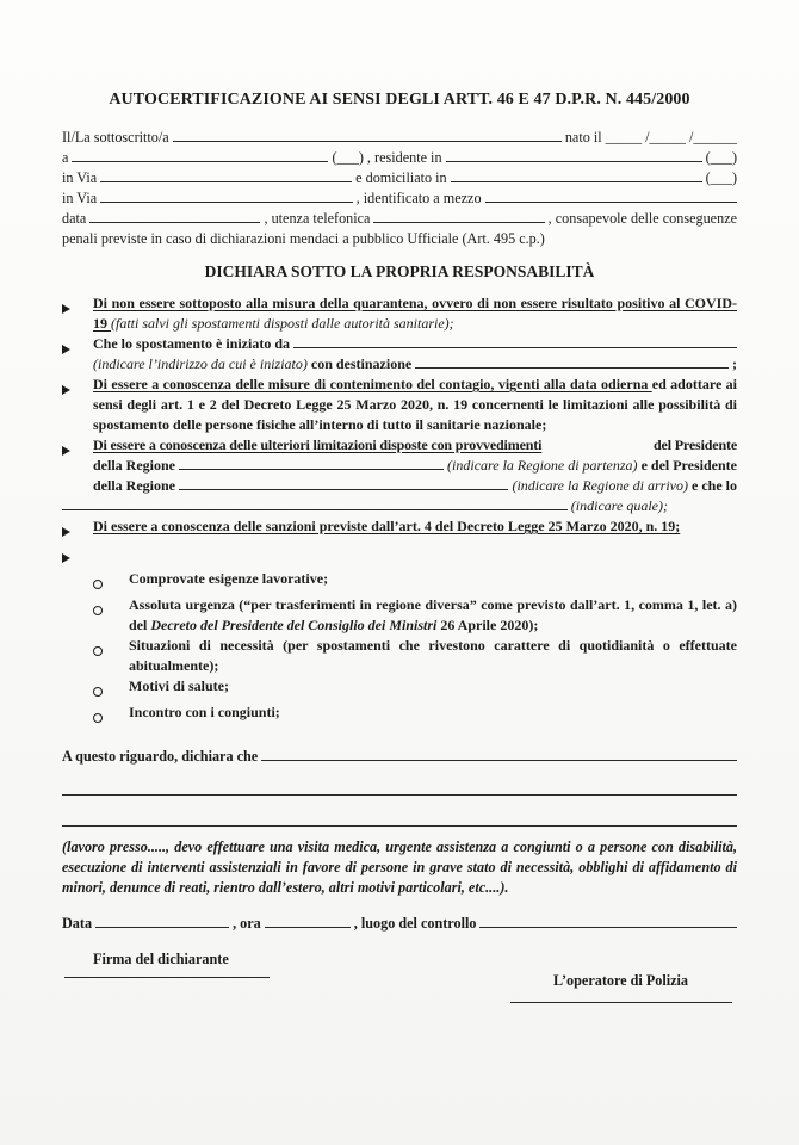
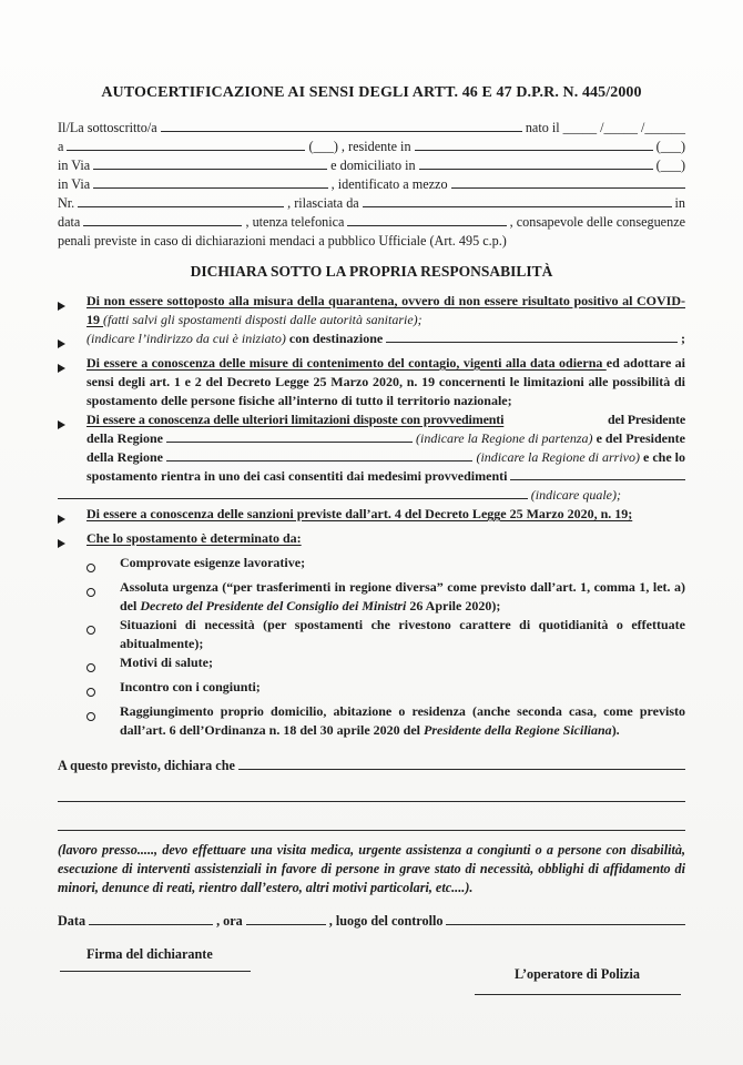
  AUTOCERTIFICAZIONE AI SENSI DEGLI ARTT. 46 E 47 D.P.R. N. 445/2000
  Il/La sottoscritto/a
  nato il
  _____ /_____ /______
  a
  (___) , residente in
  (___)
  in Via
  e domiciliato in
  (___)
  in Via
  , identificato a mezzo
+ Nr.
+ , rilasciata da
+ in
  data
  , utenza telefonica
  , consapevole delle conseguenze
  penali previste in caso di dichiarazioni mendaci a pubblico Ufficiale (Art. 495 c.p.)
  DICHIARA SOTTO LA PROPRIA RESPONSABILITÀ
  Di non essere sottoposto alla misura della quarantena, ovvero di non essere risultato positivo al COVID-19 (fatti salvi gli spostamenti disposti dalle autorità sanitarie);
- Che lo spostamento è iniziato da
  (indicare l’indirizzo da cui è iniziato)
  con destinazione
  ;
- Di essere a conoscenza delle misure di contenimento del contagio, vigenti alla data odierna ed adottare ai sensi degli art. 1 e 2 del Decreto Legge 25 Marzo 2020, n. 19 concernenti le limitazioni alle possibilità di spostamento delle persone fisiche all’interno di tutto il sanitarie nazionale;
+ Di essere a conoscenza delle misure di contenimento del contagio, vigenti alla data odierna ed adottare ai sensi degli art. 1 e 2 del Decreto Legge 25 Marzo 2020, n. 19 concernenti le limitazioni alle possibilità di spostamento delle persone fisiche all’interno di tutto il territorio nazionale;
  Di essere a conoscenza delle ulteriori limitazioni disposte con provvedimenti
  del Presidente
  della Regione
  (indicare la Regione di partenza)
  e del Presidente
  della Regione
  (indicare la Regione di arrivo)
  e che lo
+ spostamento rientra in uno dei casi consentiti dai medesimi provvedimenti
  (indicare quale);
  Di essere a conoscenza delle sanzioni previste dall’art. 4 del Decreto Legge 25 Marzo 2020, n. 19;
+ Che lo spostamento è determinato da:
  Comprovate esigenze lavorative;
  Assoluta urgenza (“per trasferimenti in regione diversa” come previsto dall’art. 1, comma 1, let. a) del Decreto del Presidente del Consiglio dei Ministri 26 Aprile 2020);
  Situazioni di necessità (per spostamenti che rivestono carattere di quotidianità o effettuate abitualmente);
  Motivi di salute;
  Incontro con i congiunti;
+ Raggiungimento proprio domicilio, abitazione o residenza (anche seconda casa, come previsto dall’art. 6 dell’Ordinanza n. 18 del 30 aprile 2020 del Presidente della Regione Siciliana).
- A questo riguardo, dichiara che
+ A questo previsto, dichiara che
  (lavoro presso....., devo effettuare una visita medica, urgente assistenza a congiunti o a persone con disabilità, esecuzione di interventi assistenziali in favore di persone in grave stato di necessità, obblighi di affidamento di minori, denunce di reati, rientro dall’estero, altri motivi particolari, etc....).
  Data
  , ora
  , luogo del controllo
  Firma del dichiarante
  L’operatore di Polizia
